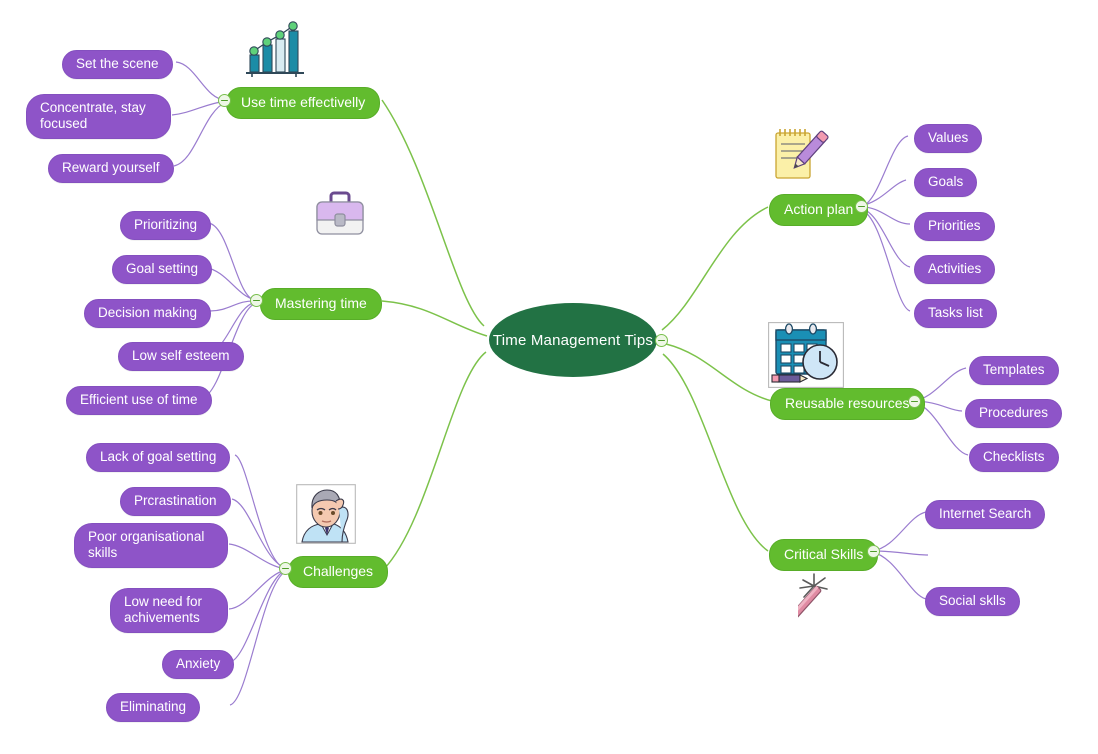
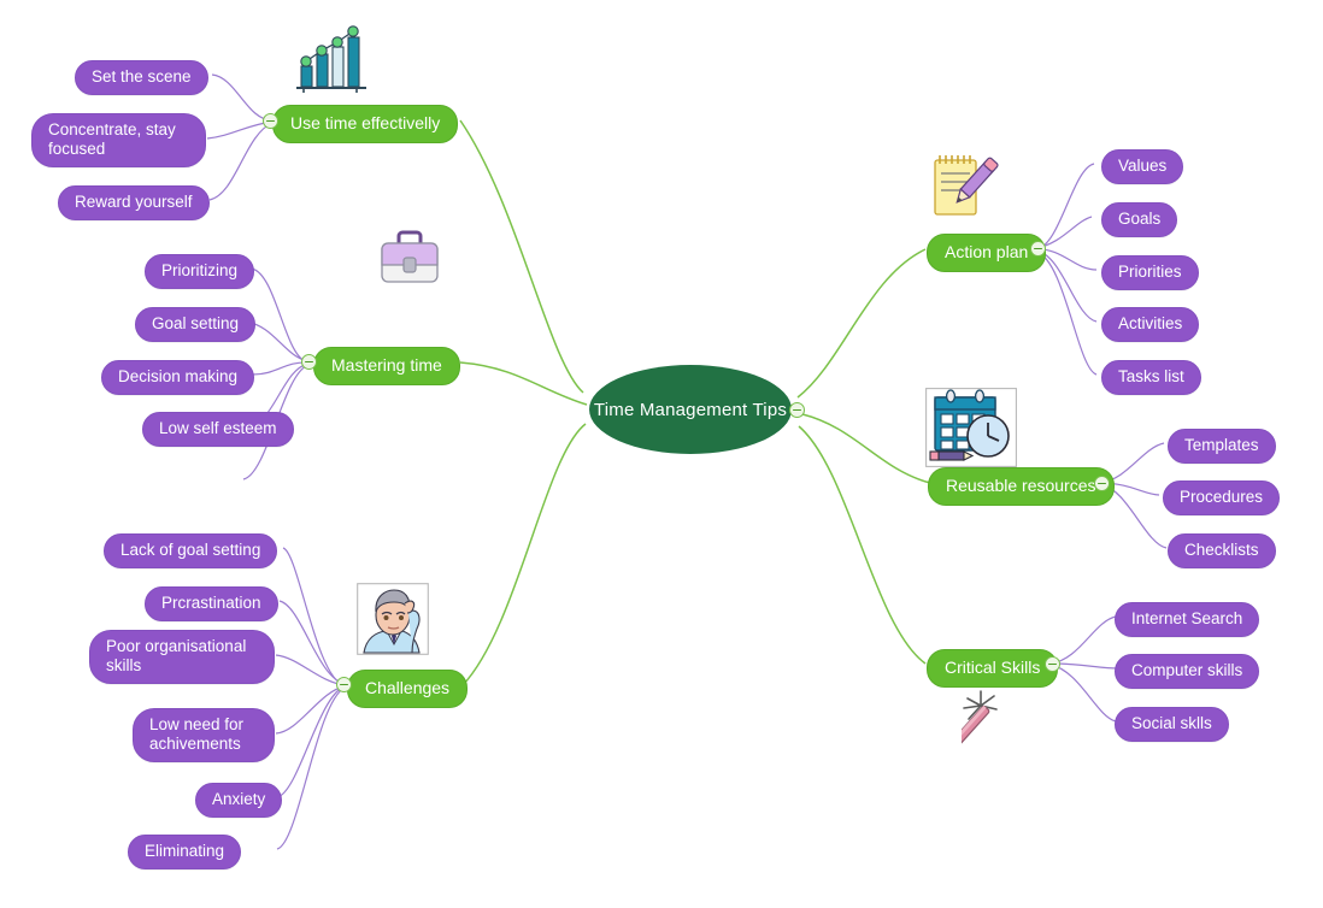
  Time Management Tips
  Use time effectivelly
  Set the scene
  Concentrate, stay
  focused
  Reward yourself
  Mastering time
  Prioritizing
  Goal setting
  Decision making
  Low self esteem
- Efficient use of time
  Challenges
  Lack of goal setting
  Prcrastination
  Poor organisational
  skills
  Low need for
  achivements
  Anxiety
  Eliminating
  Action plan
  Values
  Goals
  Priorities
  Activities
  Tasks list
  Reusable resources
  Templates
  Procedures
  Checklists
  Critical Skills
  Internet Search
+ Computer skills
  Social sklls
